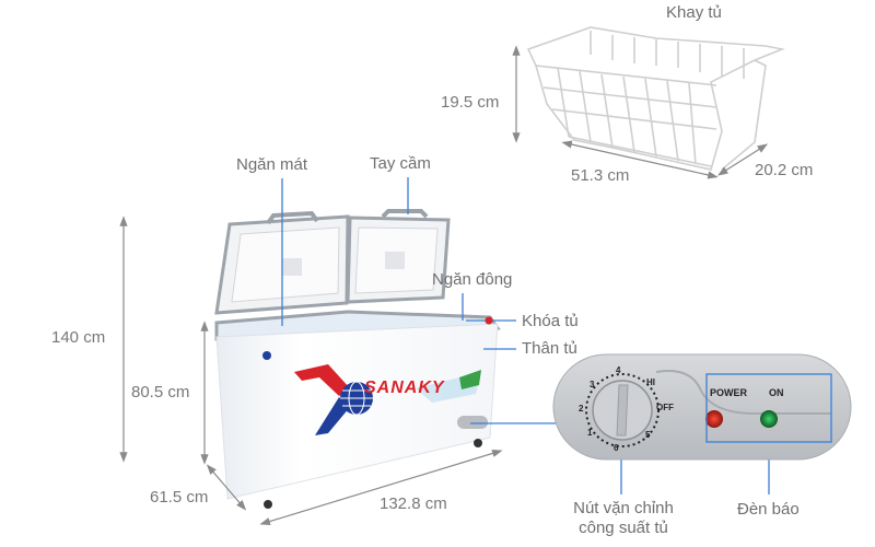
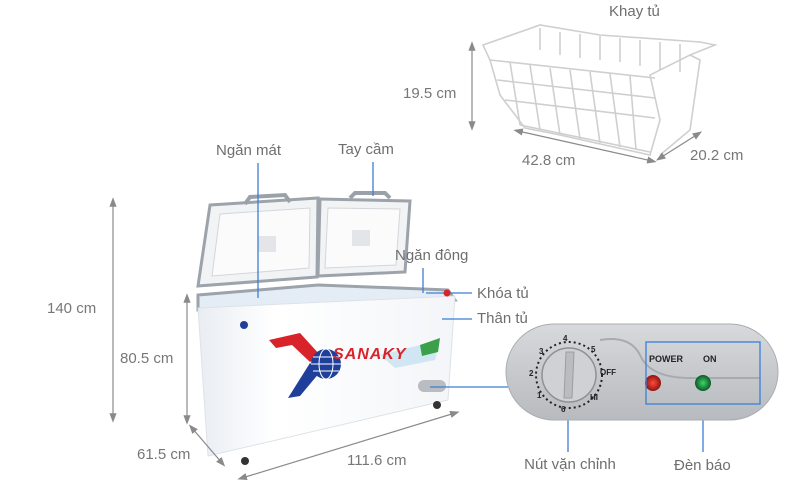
  Khay tủ
  19.5 cm
- 51.3 cm
+ 42.8 cm
  20.2 cm
  140 cm
  80.5 cm
  61.5 cm
- 132.8 cm
+ 111.6 cm
  Ngăn mát
  Tay cầm
  Ngăn đông
  Khóa tủ
  Thân tủ
  Nút vặn chỉnh
- công suất tủ
  Đèn báo
  POWER
  ON
  1
  2
  3
  4
- HI
+ 5
  OFF
- 5
+ HI
  6
  SANAKY
